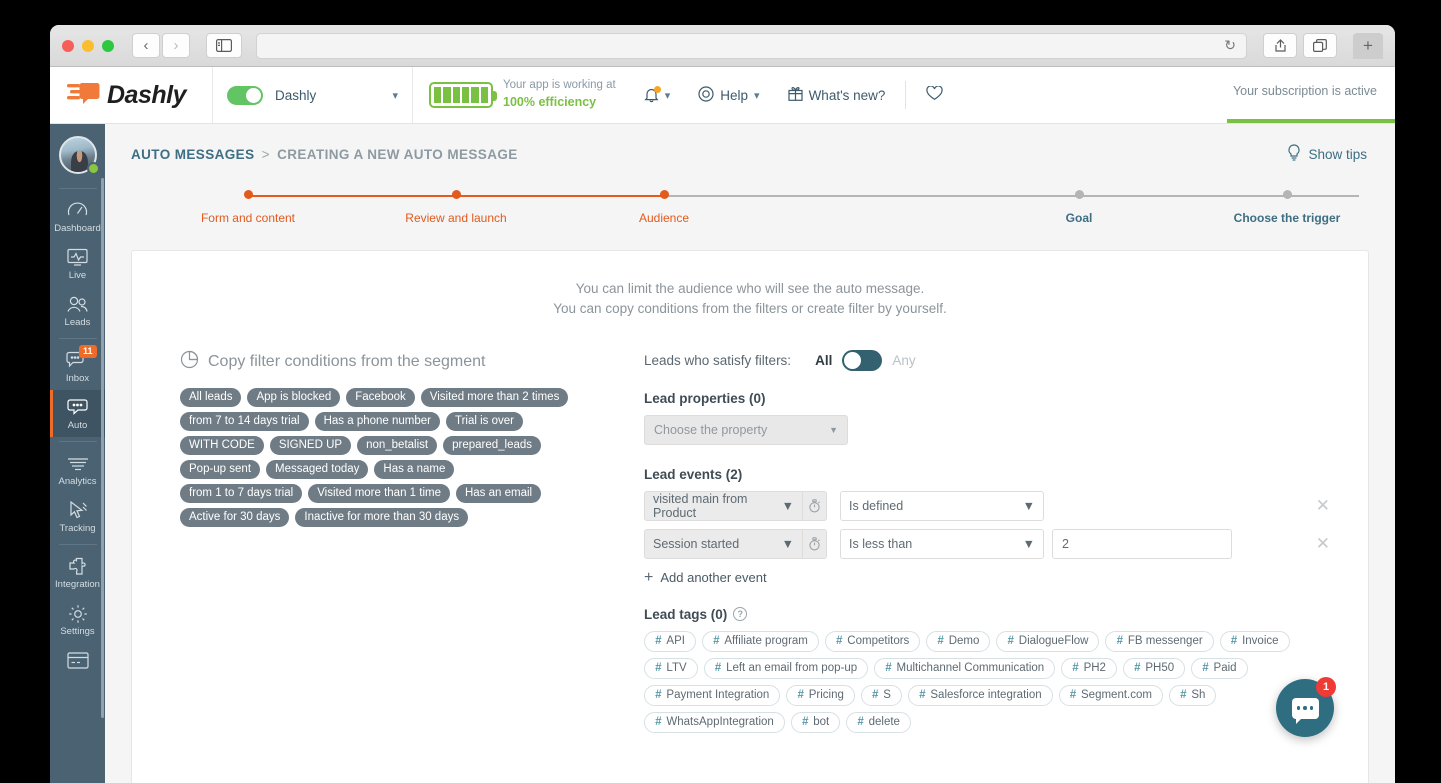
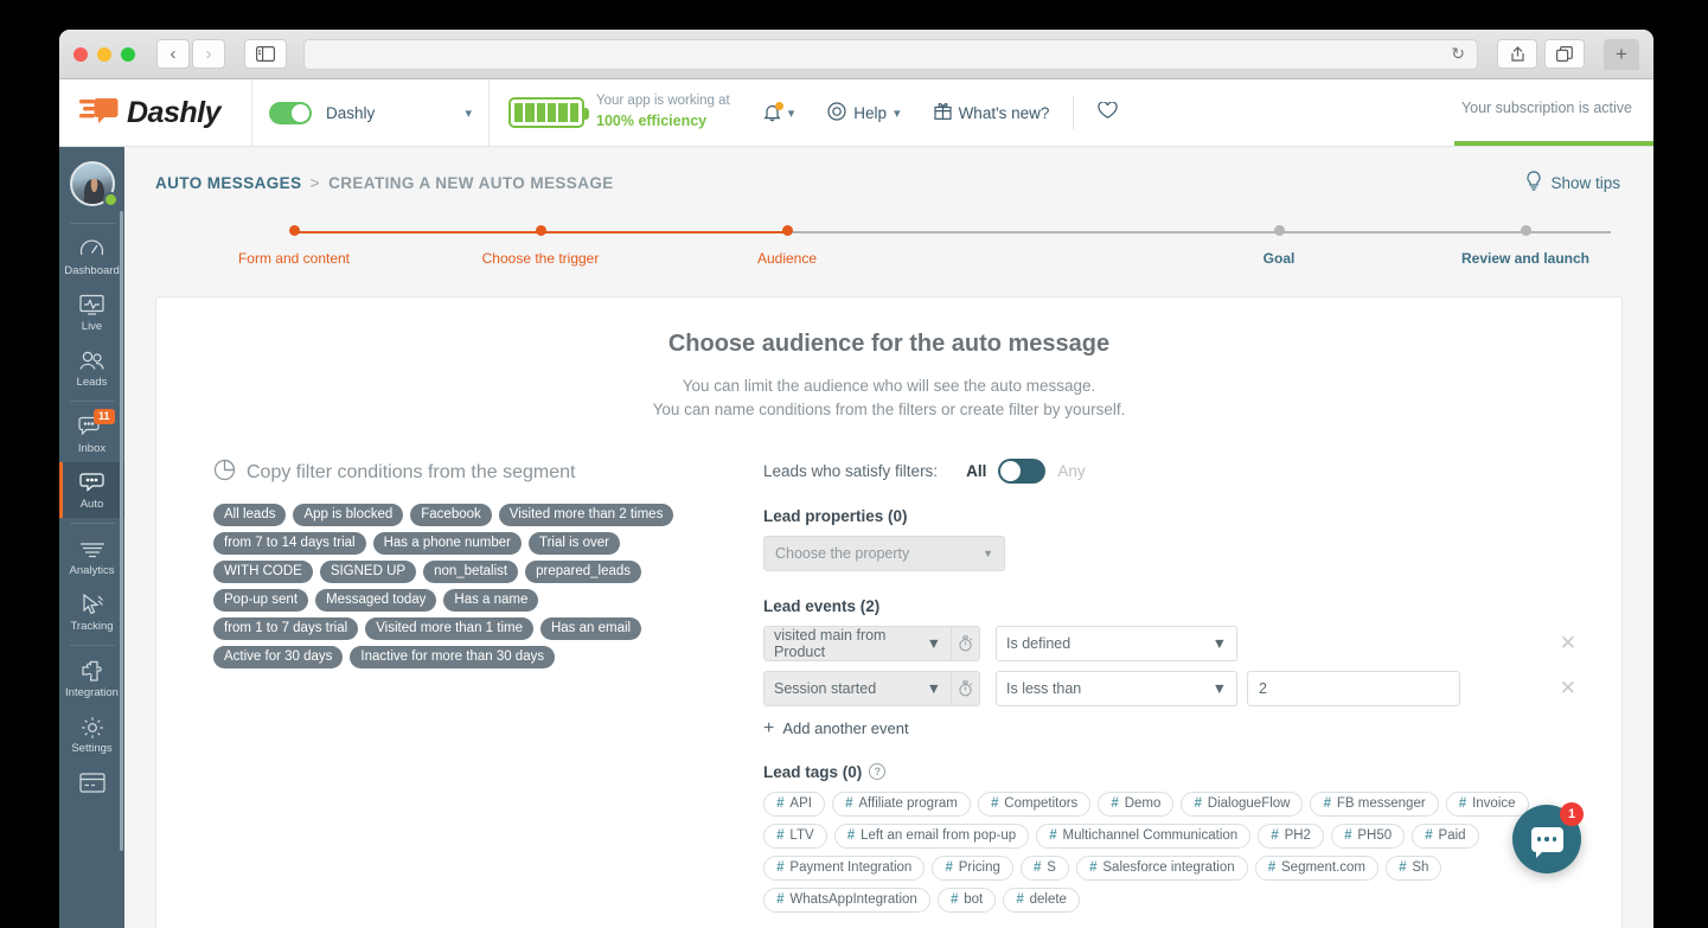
  ‹
  ›
  ↻
  +
  Dashly
  Dashly
  ▾
  Your app is working at
  100% efficiency
  ▾
  Help
  ▾
  What's new?
  Your subscription is active
  Dashboard
  Live
  Leads
  11
  Inbox
  Auto
  Analytics
  Tracking
  Integration
  Settings
  AUTO MESSAGES > CREATING A NEW AUTO MESSAGE
  Show tips
  Form and content
- Review and launch
+ Choose the trigger
  Audience
  Goal
- Choose the trigger
+ Review and launch
+ Choose audience for the auto message
  You can limit the audience who will see the auto message.
- You can copy conditions from the filters or create filter by yourself.
+ You can name conditions from the filters or create filter by yourself.
  Copy filter conditions from the segment
  All leads
  App is blocked
  Facebook
  Visited more than 2 times
  from 7 to 14 days trial
  Has a phone number
  Trial is over
  WITH CODE
  SIGNED UP
  non_betalist
  prepared_leads
  Pop-up sent
  Messaged today
  Has a name
  from 1 to 7 days trial
  Visited more than 1 time
  Has an email
  Active for 30 days
  Inactive for more than 30 days
  Leads who satisfy filters:
  All
  Any
  Lead properties (0)
  Choose the property
  ▼
  Lead events (2)
  visited main from Product
  ▼
  Is defined
  ▼
  ✕
  Session started
  ▼
  Is less than
  ▼
  2
  ✕
  +
  Add another event
  Lead tags (0)
  ?
  #
  API
  #
  Affiliate program
  #
  Competitors
  #
  Demo
  #
  DialogueFlow
  #
  FB messenger
  #
  Invoice
  #
  LTV
  #
  Left an email from pop-up
  #
  Multichannel Communication
  #
  PH2
  #
  PH50
  #
  Paid
  #
  Payment Integration
  #
  Pricing
  #
  S
  #
  Salesforce integration
  #
  Segment.com
  #
  Sh
  #
  WhatsAppIntegration
  #
  bot
  #
  delete
  1
